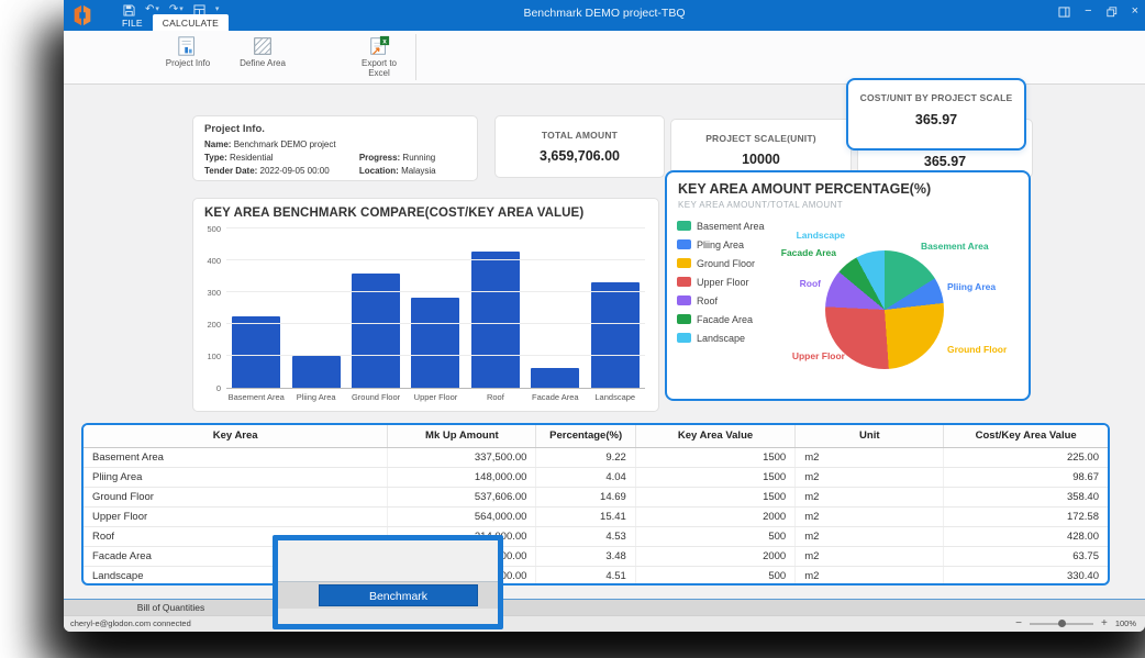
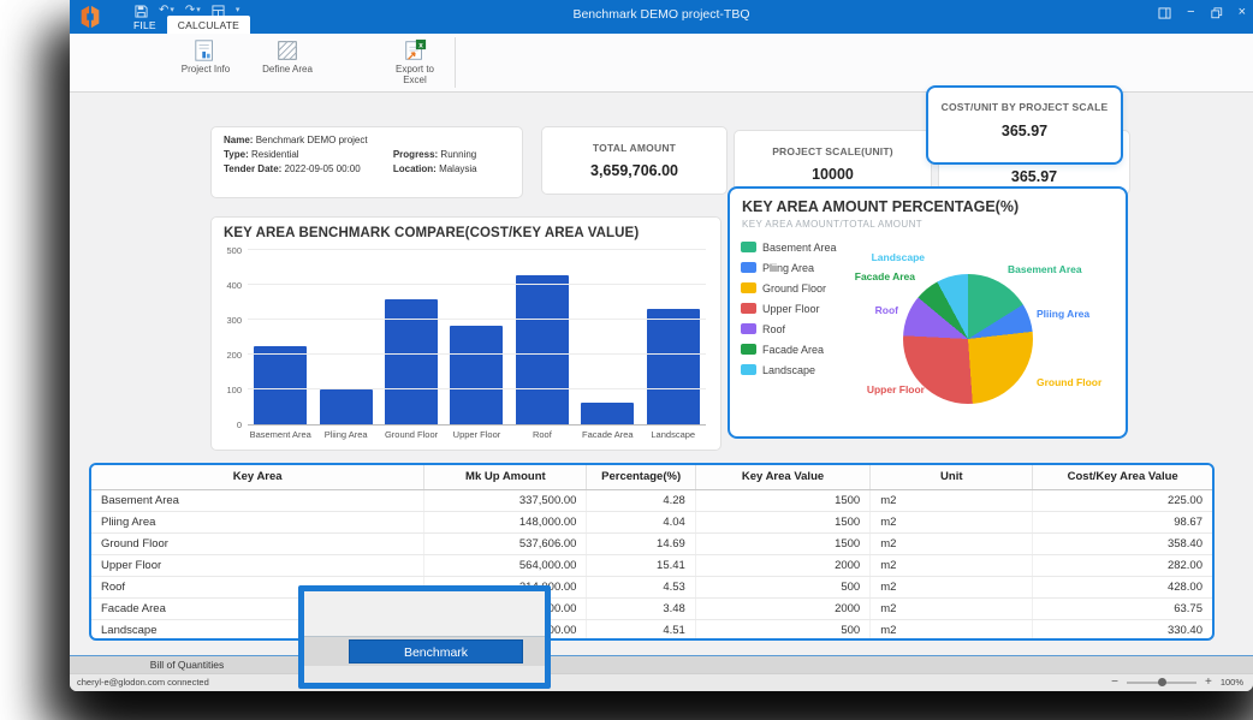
  ↶
  ↷
  FILE
  CALCULATE
  Benchmark DEMO project-TBQ
  −
  ×
  Project Info
  Define Area
  Export to Excel
- Project Info.
  Name: Benchmark DEMO project
  Type: Residential
  Progress: Running
  Tender Date: 2022-09-05 00:00
  Location: Malaysia
  TOTAL AMOUNT
  3,659,706.00
  PROJECT SCALE(UNIT)
  10000
  365.97
  COST/UNIT BY PROJECT SCALE
  365.97
  KEY AREA BENCHMARK COMPARE(COST/KEY AREA VALUE)
  0
  100
  200
  300
  400
  500
  Basement Area
  Pliing Area
  Ground Floor
  Upper Floor
  Roof
  Facade Area
  Landscape
  KEY AREA AMOUNT PERCENTAGE(%)
  KEY AREA AMOUNT/TOTAL AMOUNT
  Basement Area
  Pliing Area
  Ground Floor
  Upper Floor
  Roof
  Facade Area
  Landscape
  Basement Area
  Pliing Area
  Ground Floor
  Upper Floor
  Roof
  Facade Area
  Landscape
  Key Area	Mk Up Amount	Percentage(%)	Key Area Value	Unit	Cost/Key Area Value
- Basement Area	337,500.00	9.22	1500	m2	225.00
+ Basement Area	337,500.00	4.28	1500	m2	225.00
  Pliing Area	148,000.00	4.04	1500	m2	98.67
  Ground Floor	537,606.00	14.69	1500	m2	358.40
- Upper Floor	564,000.00	15.41	2000	m2	172.58
+ Upper Floor	564,000.00	15.41	2000	m2	282.00
  Roof	00.00	4.53	500	m2	428.00
  Facade Area	00.00	3.48	2000	m2	63.75
  Landscape	00.00	4.51	500	m2	330.40
  Bill of Quantities
  cheryl-e@glodon.com connected
  −
  +
  100%
  Benchmark
